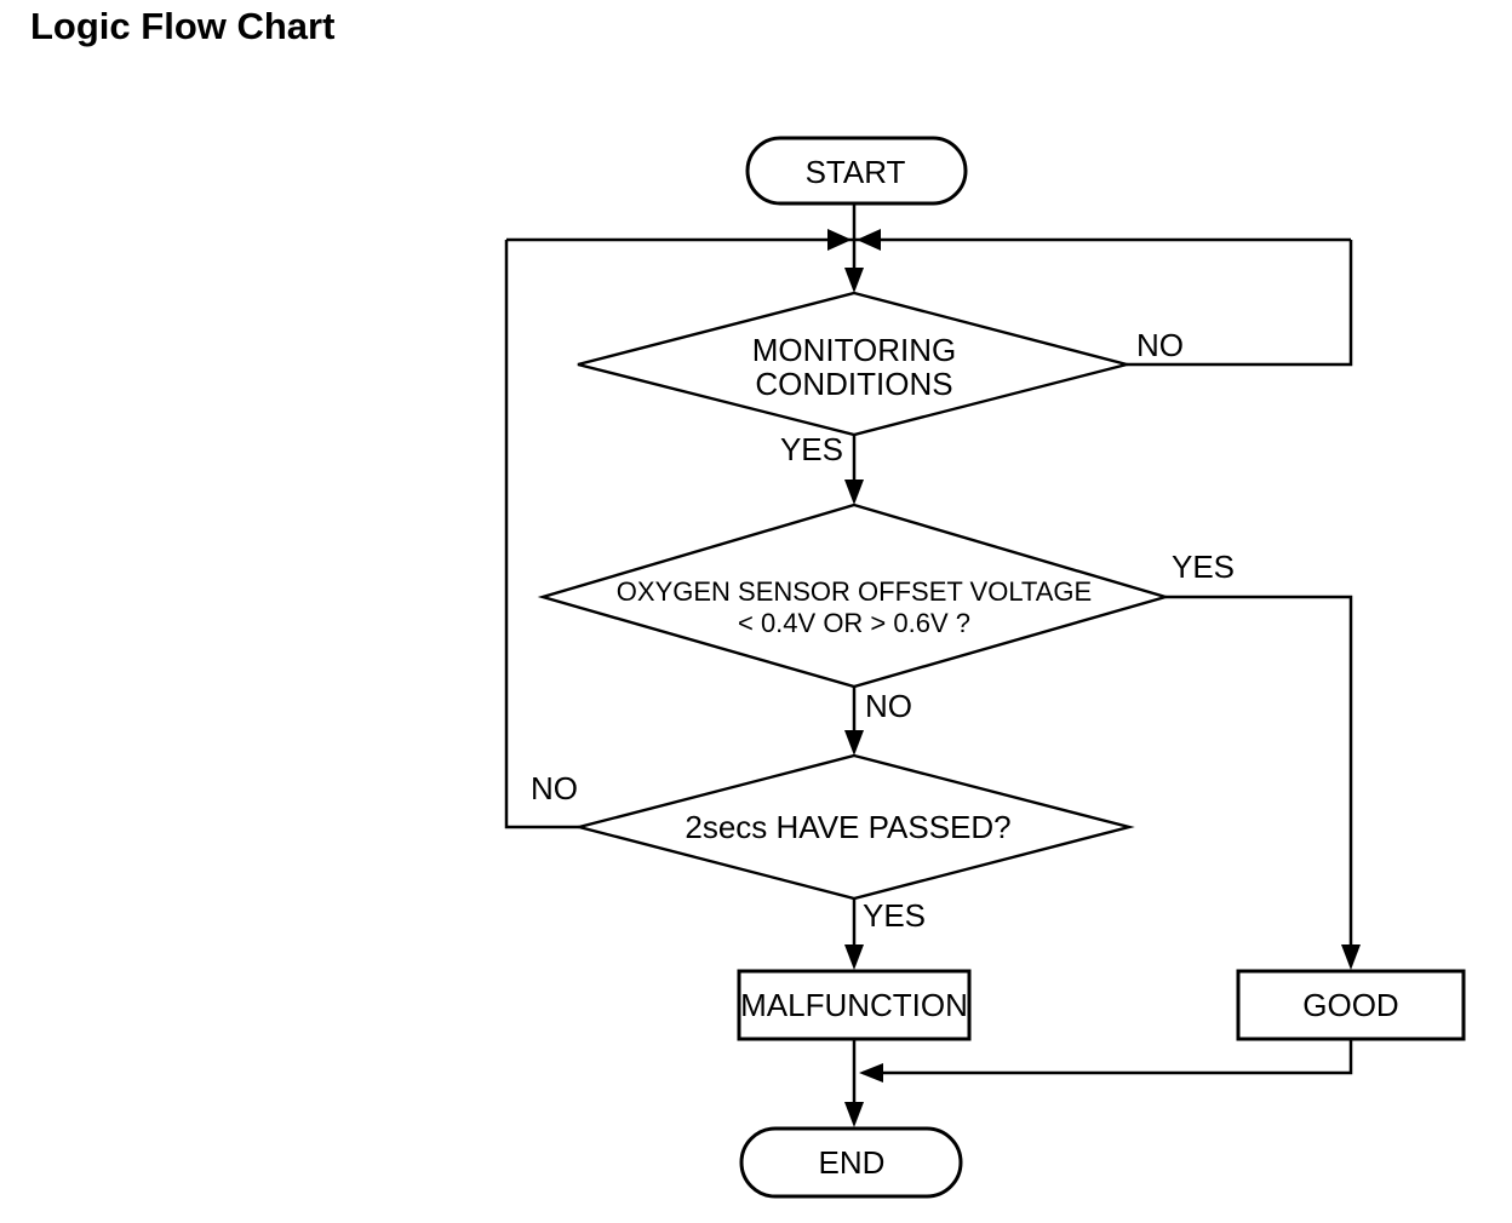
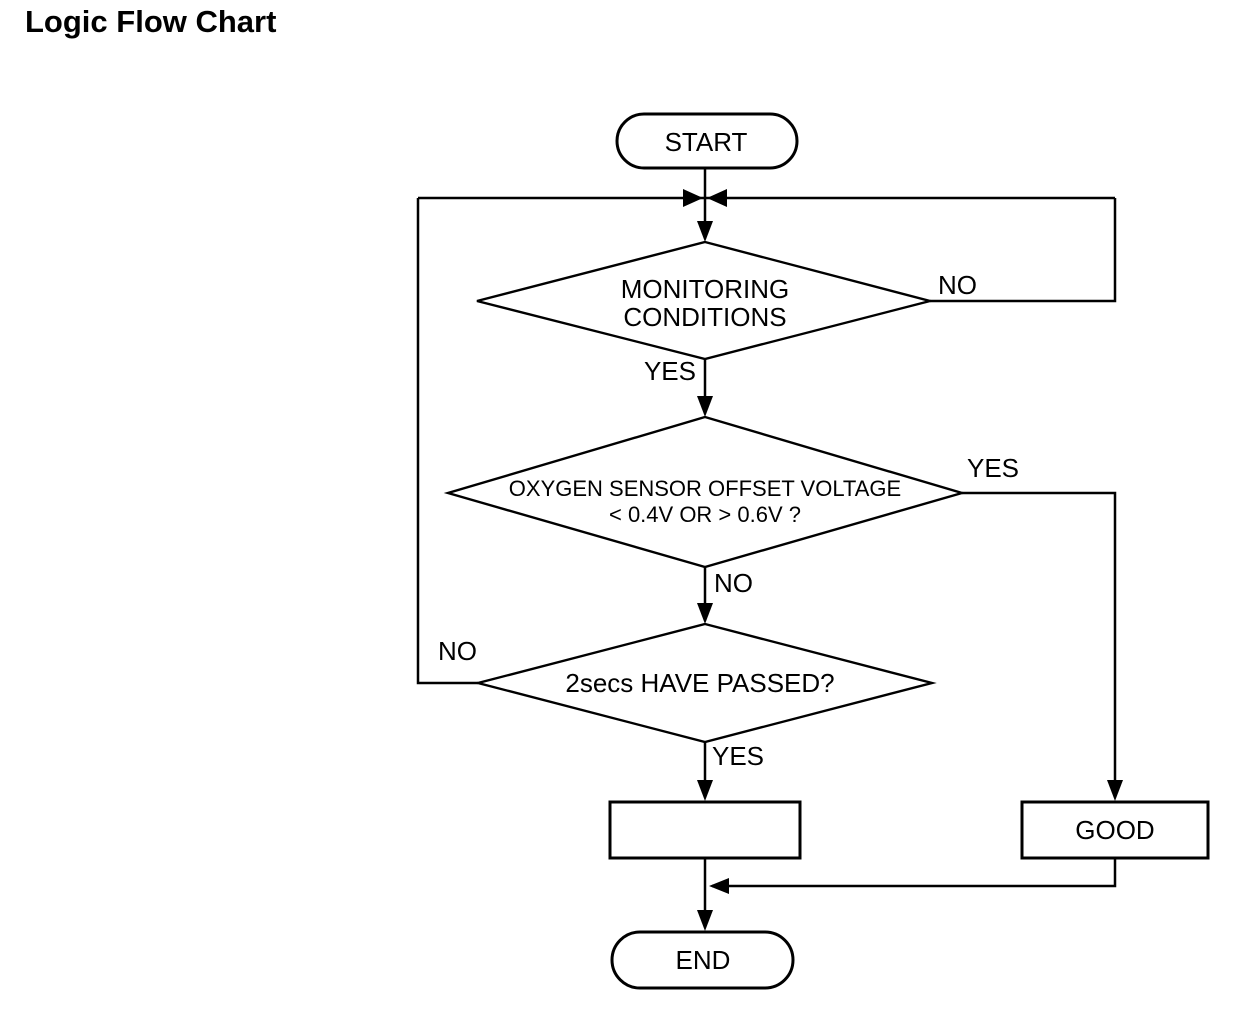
  Logic Flow Chart
  START
  MONITORING
  CONDITIONS
  OXYGEN SENSOR OFFSET VOLTAGE
  < 0.4V OR > 0.6V ?
  2secs HAVE PASSED?
- MALFUNCTION
  GOOD
  END
  NO
  YES
  YES
  NO
  NO
  YES
